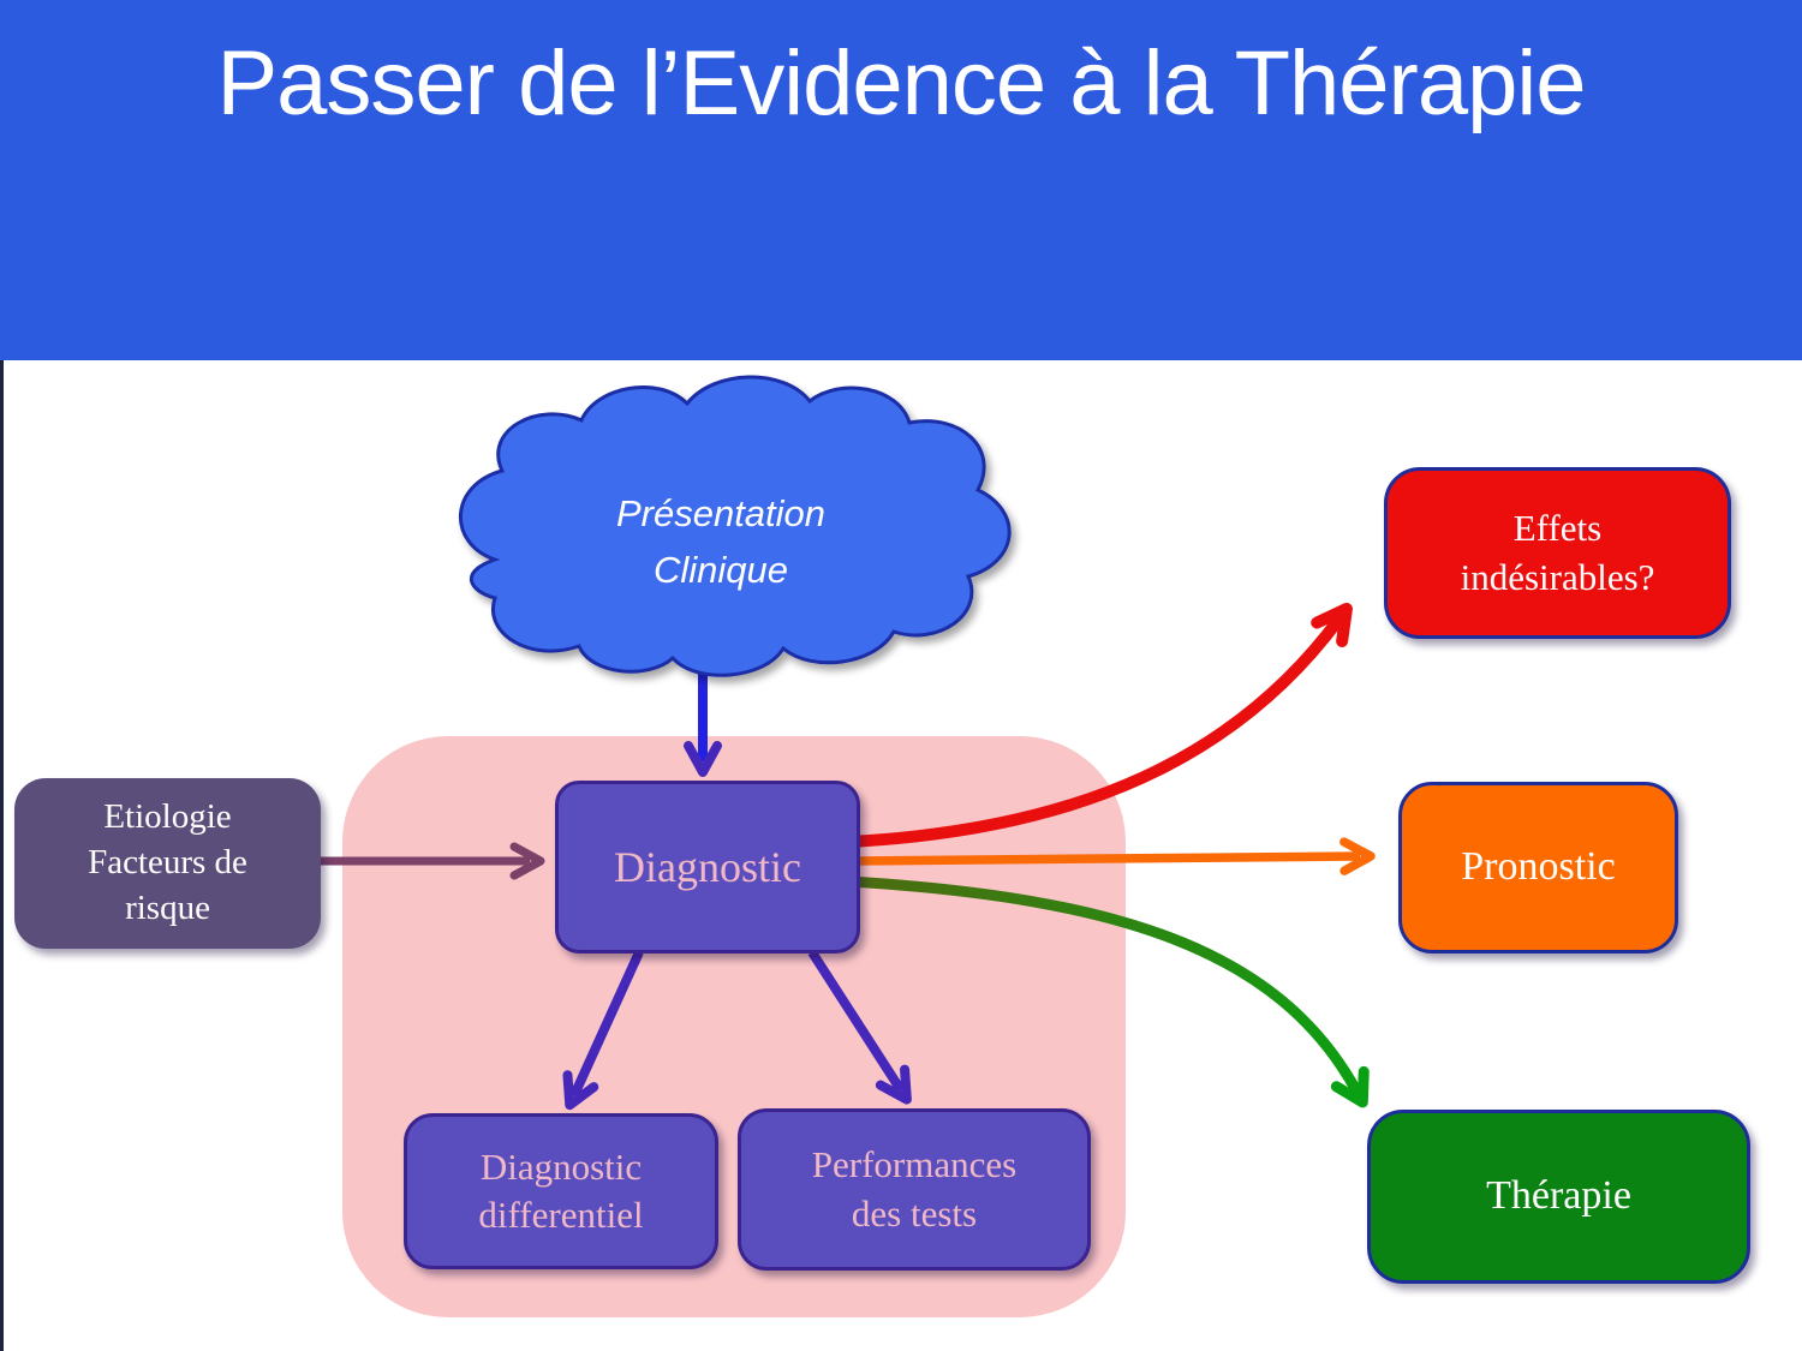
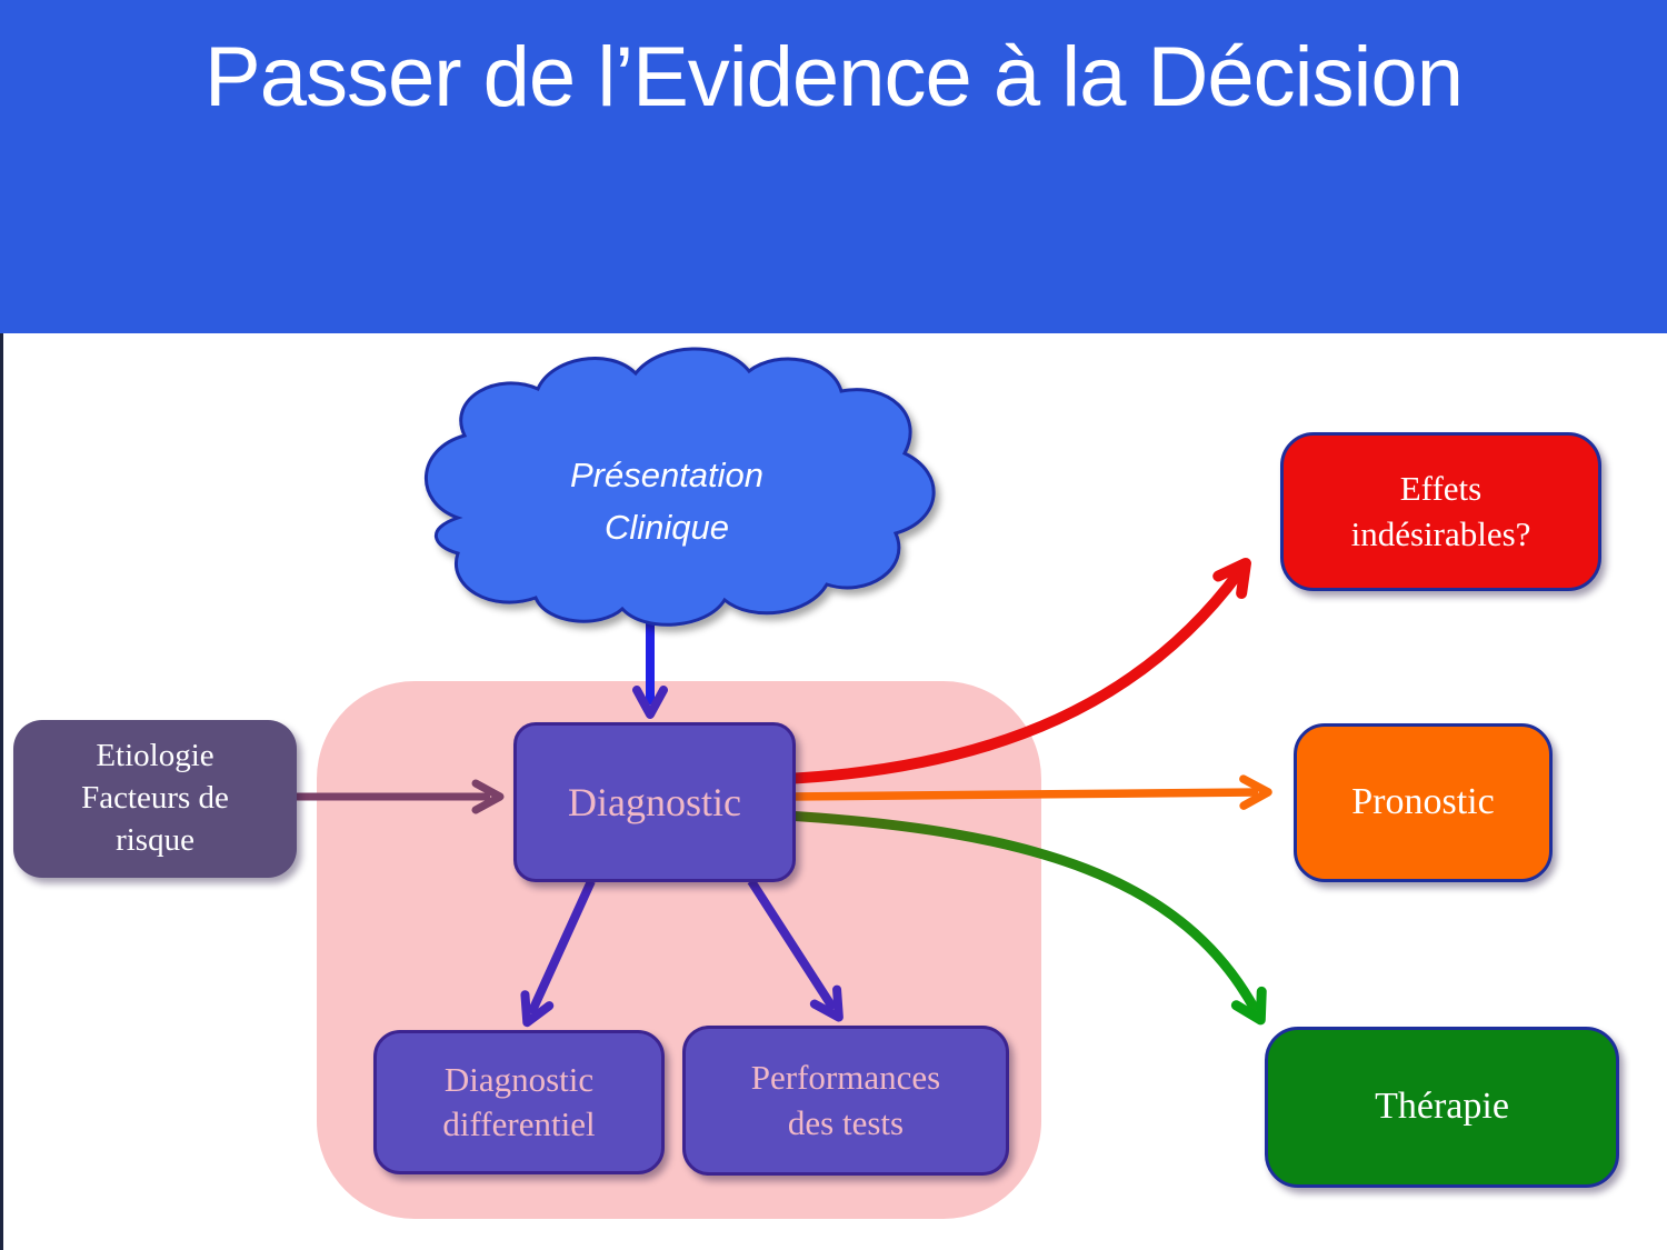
- Passer de l’Evidence à la Thérapie
+ Passer de l’Evidence à la Décision
  Présentation
  Clinique
  Etiologie
  Facteurs de
  risque
  Diagnostic
  Diagnostic
  differentiel
  Performances
  des tests
  Effets
  indésirables?
  Pronostic
  Thérapie
